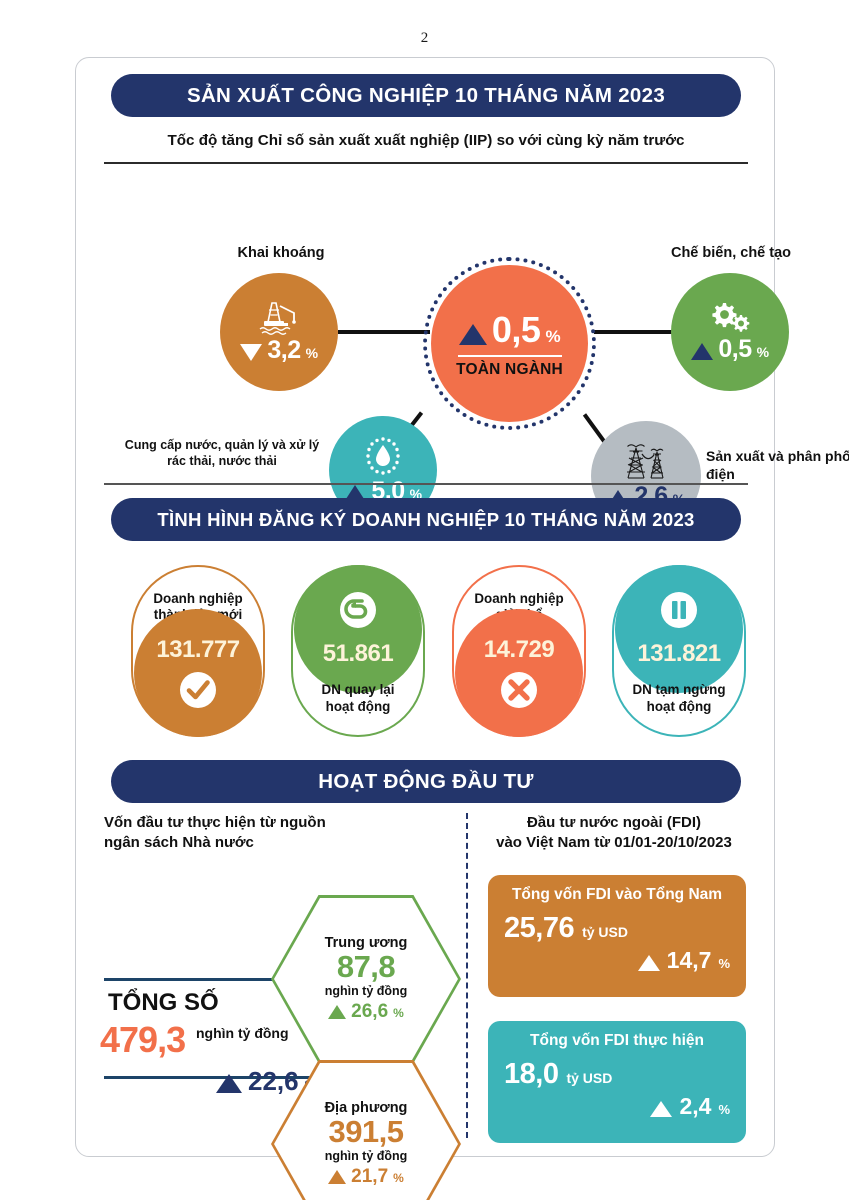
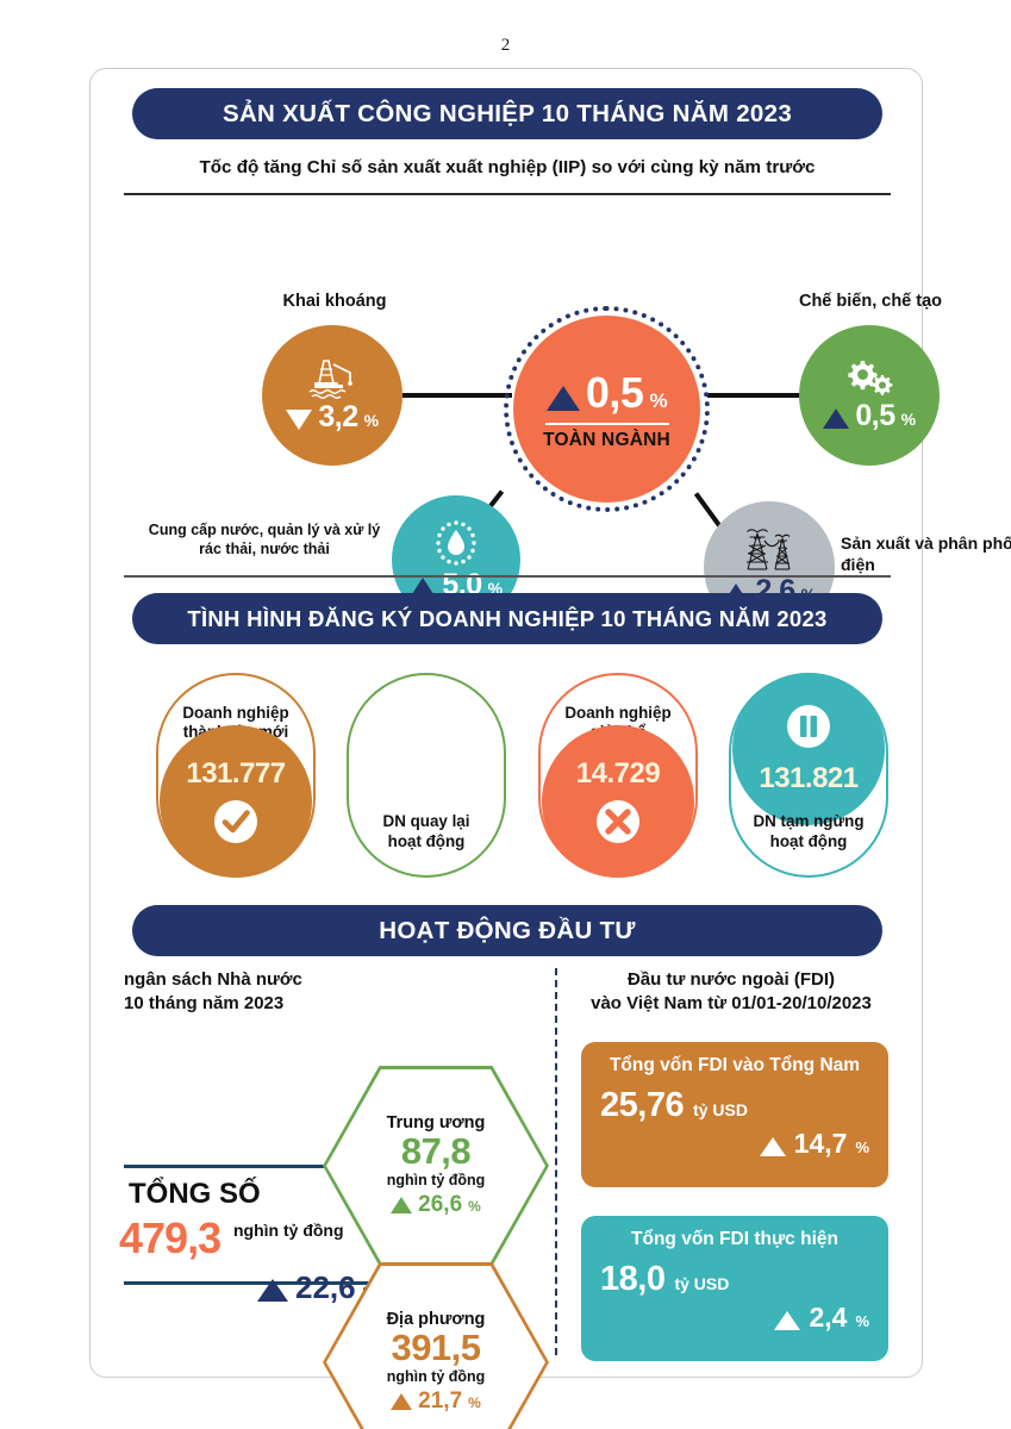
  2
  SẢN XUẤT CÔNG NGHIỆP 10 THÁNG NĂM 2023
  Tốc độ tăng Chỉ số sản xuất xuất nghiệp (IIP) so với cùng kỳ năm trước
  Khai khoáng
  3,2
  %
  Chế biến, chế tạo
  0,5
  %
  Cung cấp nước, quản lý và xử lý rác thải, nước thải
  5,0
  %
  Sản xuất và phân phố điện
  2,6
  0,5
  %
  TOÀN NGÀNH
  TÌNH HÌNH ĐĂNG KÝ DOANH NGHIỆP 10 THÁNG NĂM 2023
  Doanh nghiệp
  131.777
- 51.861
  DN quay lại
  hoạt động
  Doanh nghiệp
  14.729
  131.821
  DN tạm ngừng
  hoạt động
  HOẠT ĐỘNG ĐẦU TƯ
- Vốn đầu tư thực hiện từ nguồn
  ngân sách Nhà nước
+ 10 tháng năm 2023
  Đầu tư nước ngoài (FDI)
  vào Việt Nam từ 01/01-20/10/2023
  TỔNG SỐ
  479,3
  nghìn tỷ đồng
  22,6
  Trung ương
  87,8
  nghìn tỷ đồng
  26,6
  %
  Địa phương
  391,5
  nghìn tỷ đồng
  21,7
  %
  Tổng vốn FDI vào Tổng Nam
  25,76
  tỷ USD
  14,7
  %
  Tổng vốn FDI thực hiện
  18,0
  tỷ USD
  2,4
  %
